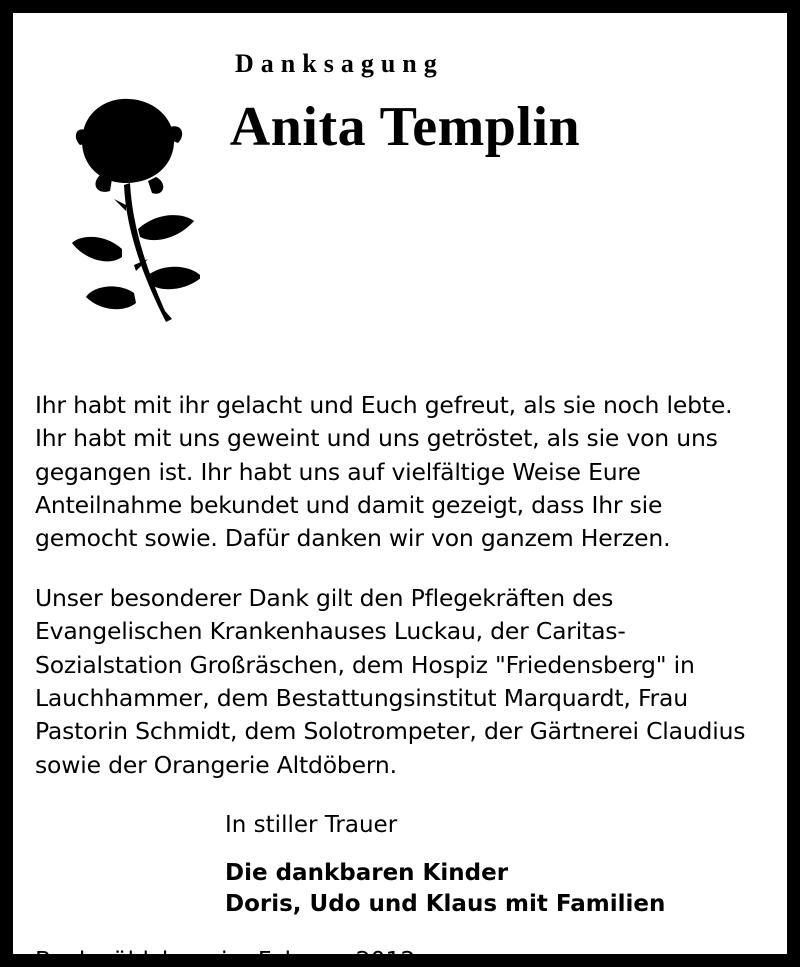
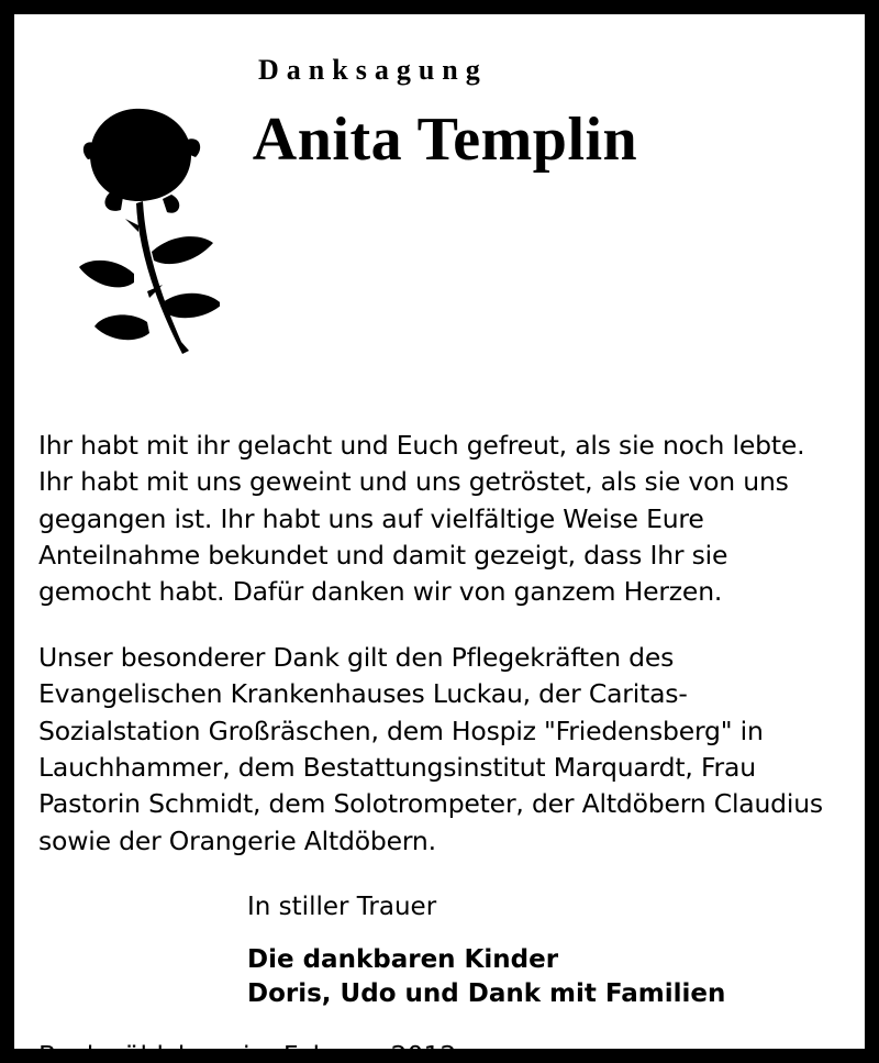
  Danksagung
  Anita Templin
- Ihr habt mit ihr gelacht und Euch gefreut, als sie noch lebte. Ihr habt mit uns geweint und uns getröstet, als sie von uns gegangen ist. Ihr habt uns auf vielfältige Weise Eure Anteilnahme bekundet und damit gezeigt, dass Ihr sie gemocht sowie. Dafür danken wir von ganzem Herzen.
+ Ihr habt mit ihr gelacht und Euch gefreut, als sie noch lebte. Ihr habt mit uns geweint und uns getröstet, als sie von uns gegangen ist. Ihr habt uns auf vielfältige Weise Eure Anteilnahme bekundet und damit gezeigt, dass Ihr sie gemocht habt. Dafür danken wir von ganzem Herzen.
- Unser besonderer Dank gilt den Pflegekräften des Evangelischen Krankenhauses Luckau, der Caritas-Sozialstation Großräschen, dem Hospiz "Friedensberg" in Lauchhammer, dem Bestattungsinstitut Marquardt, Frau Pastorin Schmidt, dem Solotrompeter, der Gärtnerei Claudius sowie der Orangerie Altdöbern.
+ Unser besonderer Dank gilt den Pflegekräften des Evangelischen Krankenhauses Luckau, der Caritas-Sozialstation Großräschen, dem Hospiz "Friedensberg" in Lauchhammer, dem Bestattungsinstitut Marquardt, Frau Pastorin Schmidt, dem Solotrompeter, der Altdöbern Claudius sowie der Orangerie Altdöbern.
  In stiller Trauer
  Die dankbaren Kinder
- Doris, Udo und Klaus mit Familien
+ Doris, Udo und Dank mit Familien
  Buchwäldchen, im Februar 2012
